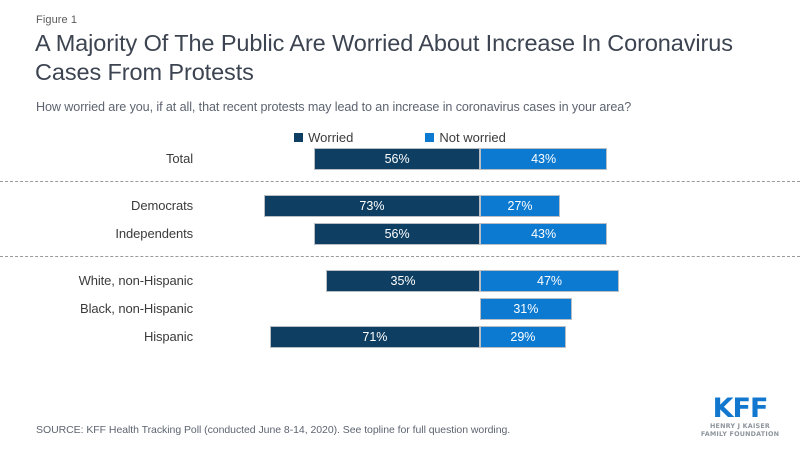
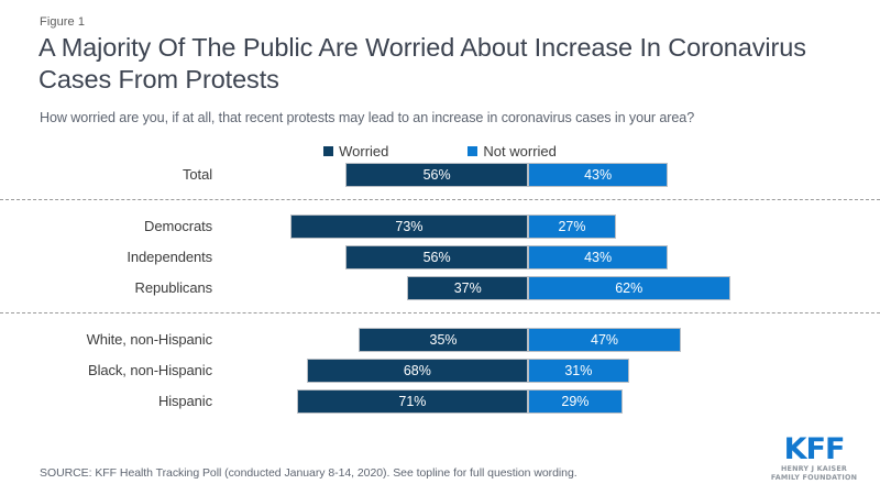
  Figure 1
  A Majority Of The Public Are Worried About Increase In Coronavirus Cases From Protests
  How worried are you, if at all, that recent protests may lead to an increase in coronavirus cases in your area?
  Worried
  Not worried
  Total
  56%
  43%
  Democrats
  73%
  27%
  Independents
  56%
  43%
+ Republicans
+ 37%
+ 62%
  White, non-Hispanic
  35%
  47%
  Black, non-Hispanic
+ 68%
  31%
  Hispanic
  71%
  29%
- SOURCE: KFF Health Tracking Poll (conducted June 8-14, 2020). See topline for full question wording.
+ SOURCE: KFF Health Tracking Poll (conducted January 8-14, 2020). See topline for full question wording.
  KFF
  HENRY J KAISER
  FAMILY FOUNDATION
